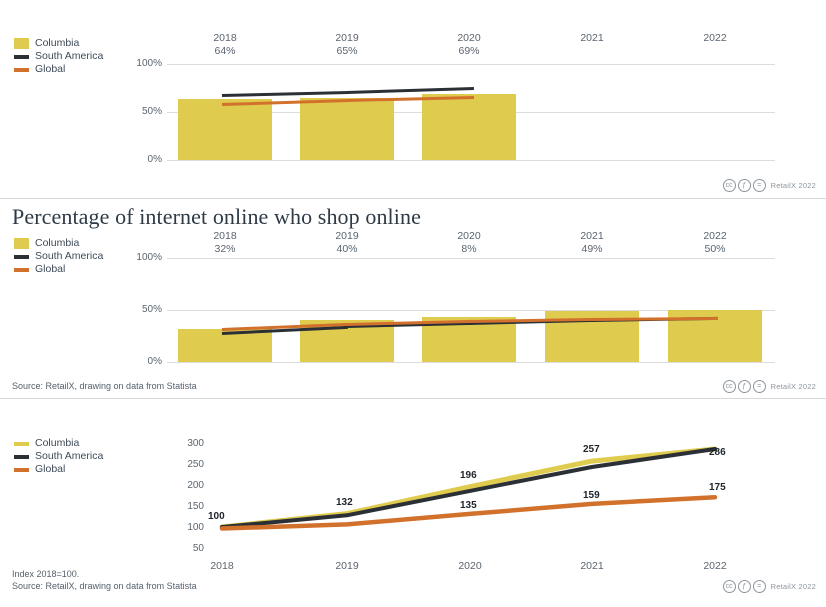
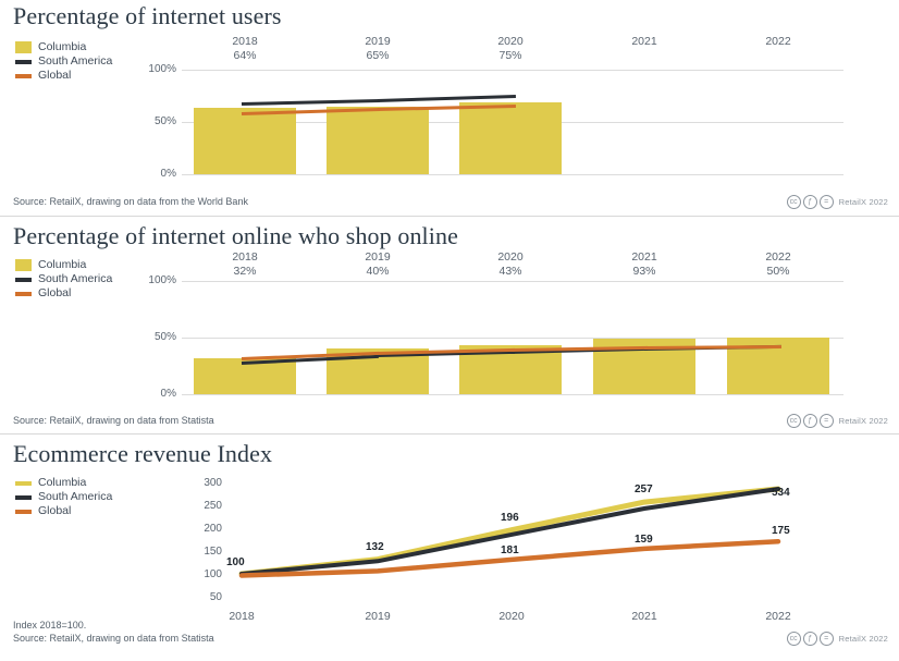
+ Percentage of internet users
  Columbia
  South America
  Global
  2018
  64%
  2019
  65%
  2020
- 69%
+ 75%
  2021
  2022
  100%
  50%
  0%
+ Source: RetailX, drawing on data from the World Bank
  RetailX 2022
  Percentage of internet online who shop online
  Columbia
  South America
  Global
  2018
  32%
  2019
  40%
  2020
- 8%
+ 43%
  2021
- 49%
+ 93%
  2022
  50%
  100%
  50%
  0%
  Source: RetailX, drawing on data from Statista
  RetailX 2022
+ Ecommerce revenue Index
  Columbia
  South America
  Global
  300
  250
  200
  150
  100
  50
  100
  132
  196
  257
- 286
+ 534
- 135
+ 181
  159
  175
  2018
  2019
  2020
  2021
  2022
  Index 2018=100.
  Source: RetailX, drawing on data from Statista
  RetailX 2022
